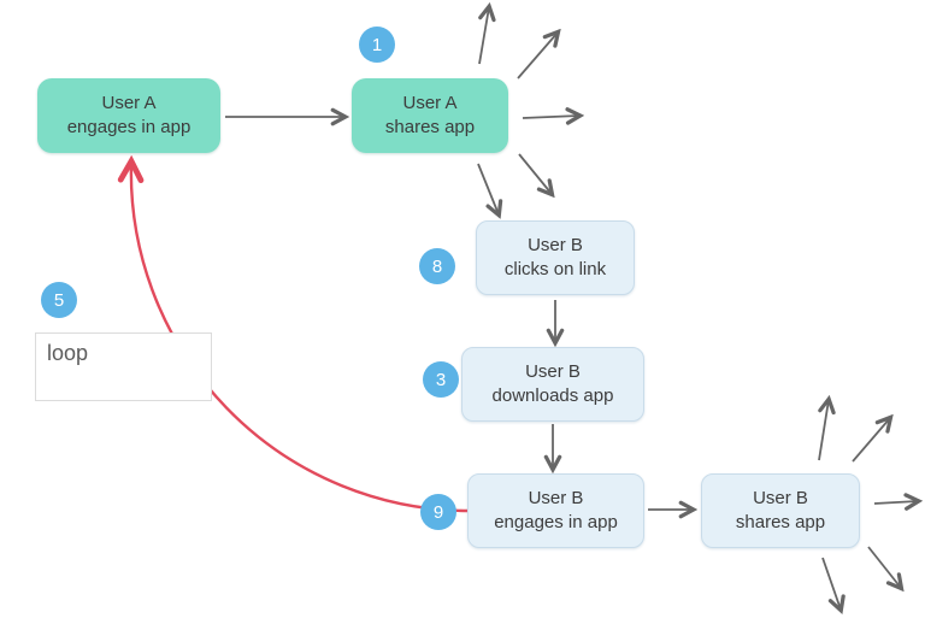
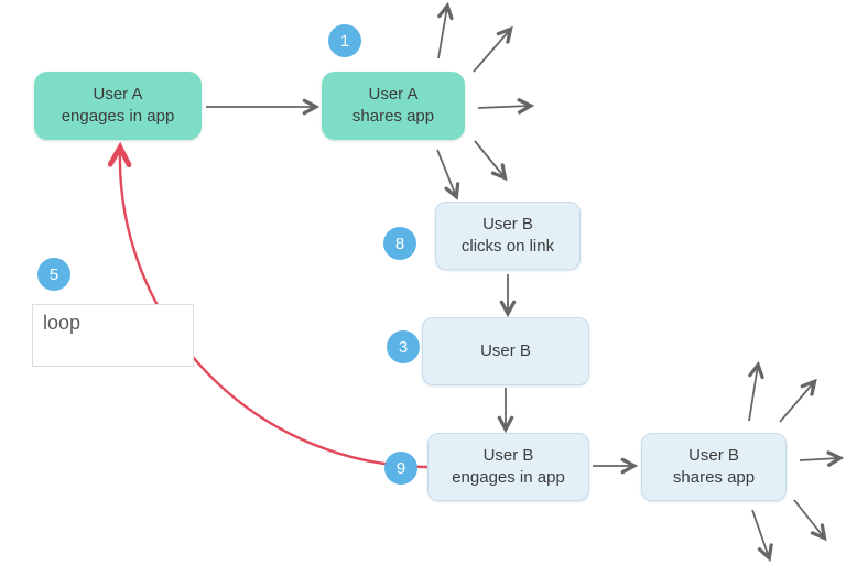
  loop
  User A
  engages in app
  User A
  shares app
  User B
  clicks on link
  User B
- downloads app
  User B
  engages in app
  User B
  shares app
  1
  8
  3
  9
  5
